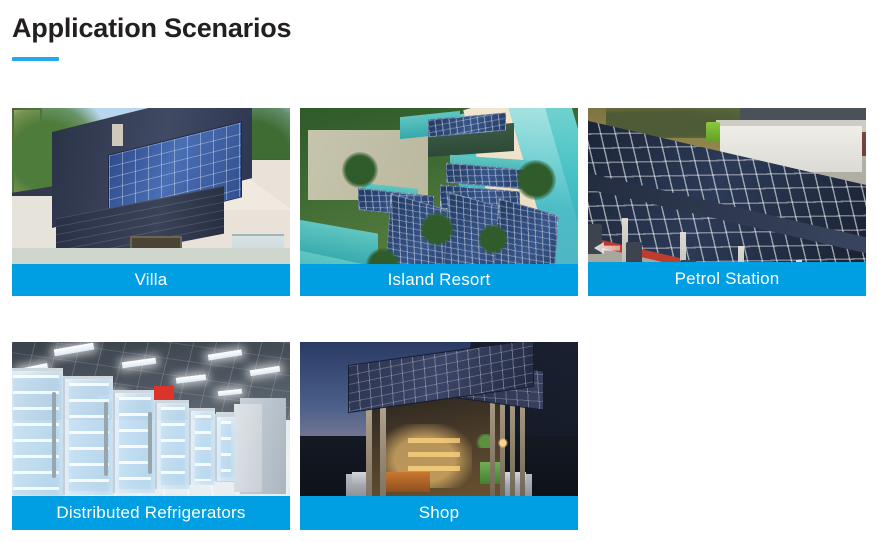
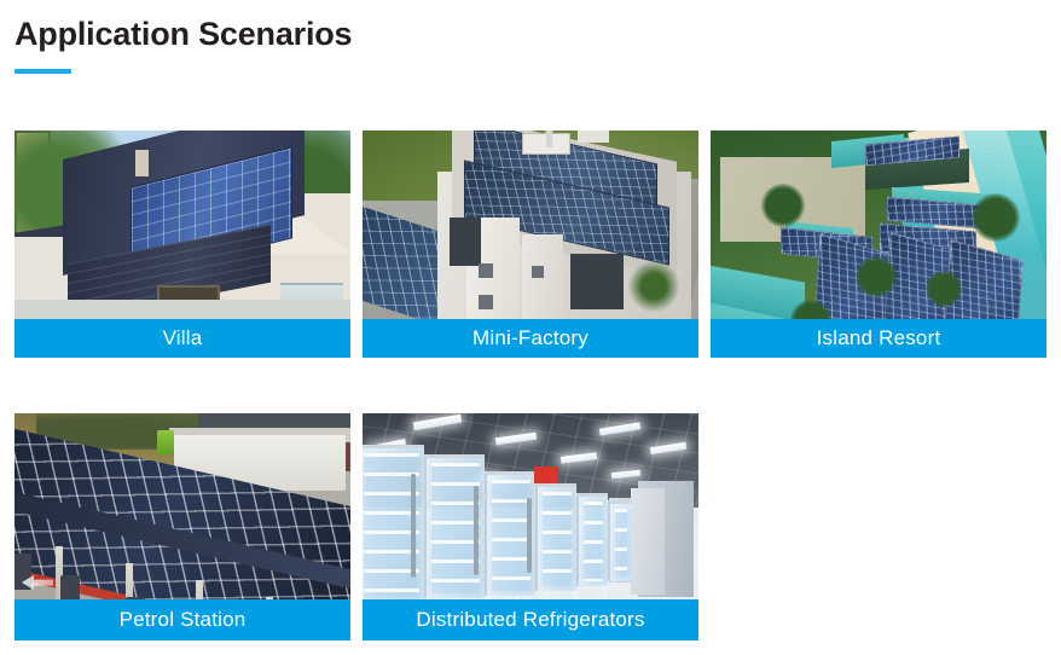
  Application Scenarios
  Villa
+ Mini-Factory
  Island Resort
  Petrol Station
  Distributed Refrigerators
- Shop
